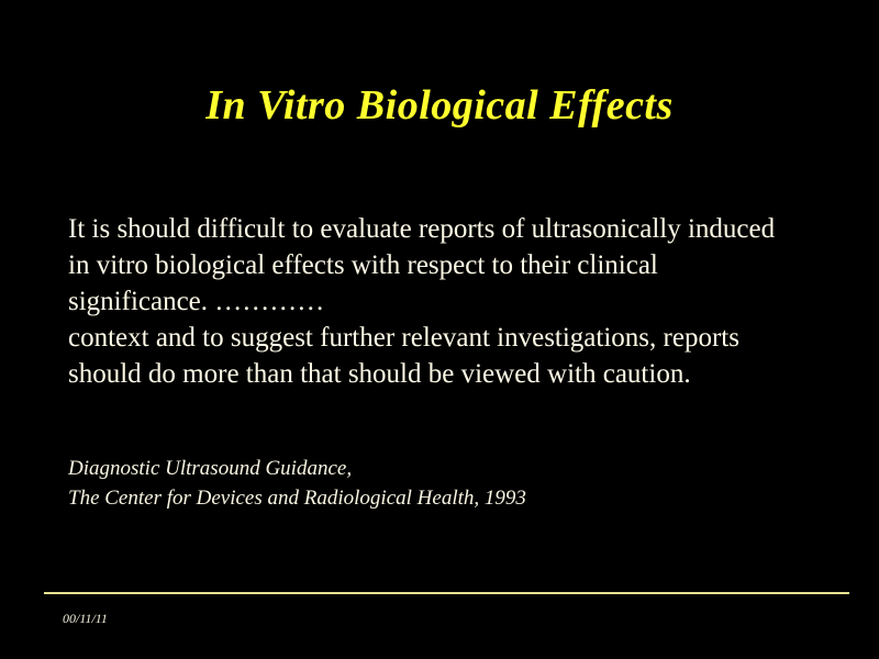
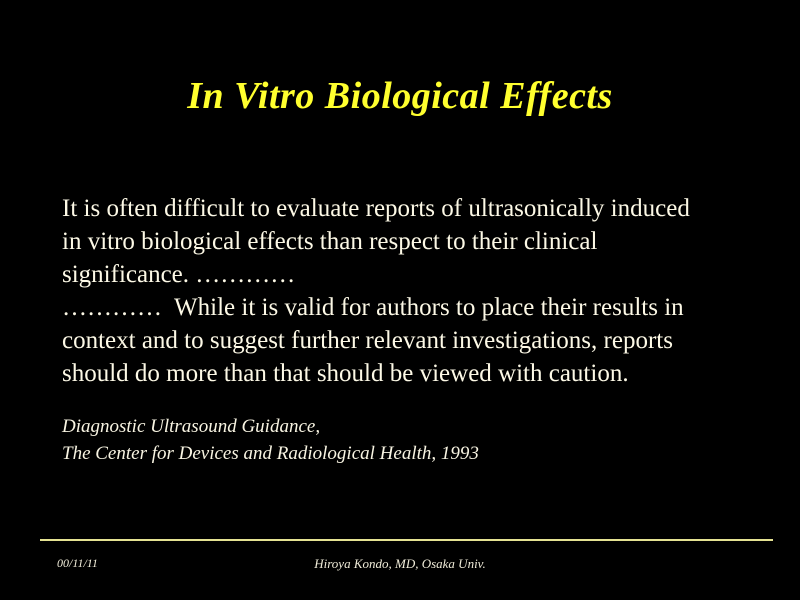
  In Vitro Biological Effects
- It is should difficult to evaluate reports of ultrasonically induced
+ It is often difficult to evaluate reports of ultrasonically induced
- in vitro biological effects with respect to their clinical
+ in vitro biological effects than respect to their clinical
  significance. …………
+ ………… While it is valid for authors to place their results in
  context and to suggest further relevant investigations, reports
  should do more than that should be viewed with caution.
  Diagnostic Ultrasound Guidance,
  The Center for Devices and Radiological Health, 1993
  00/11/11
+ Hiroya Kondo, MD, Osaka Univ.
